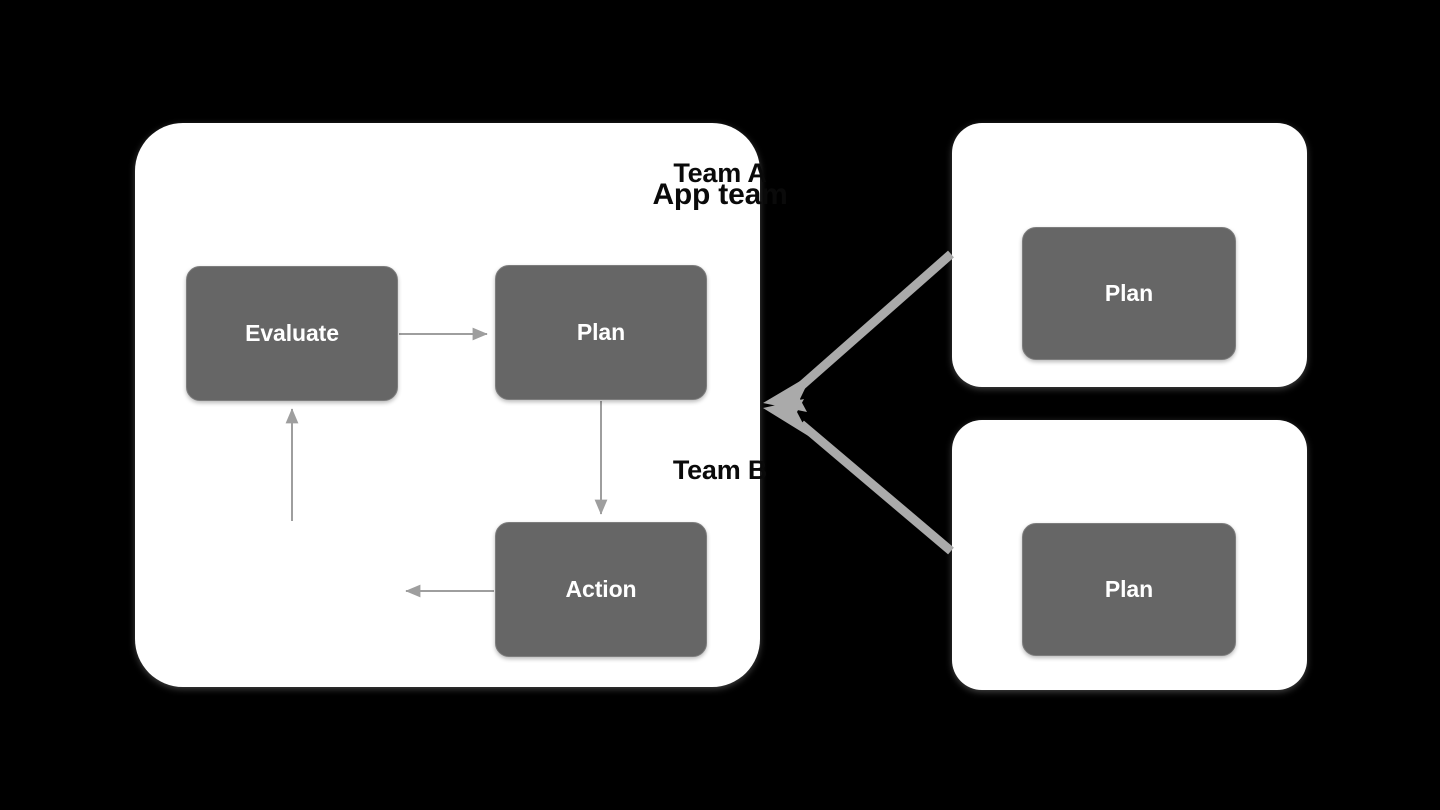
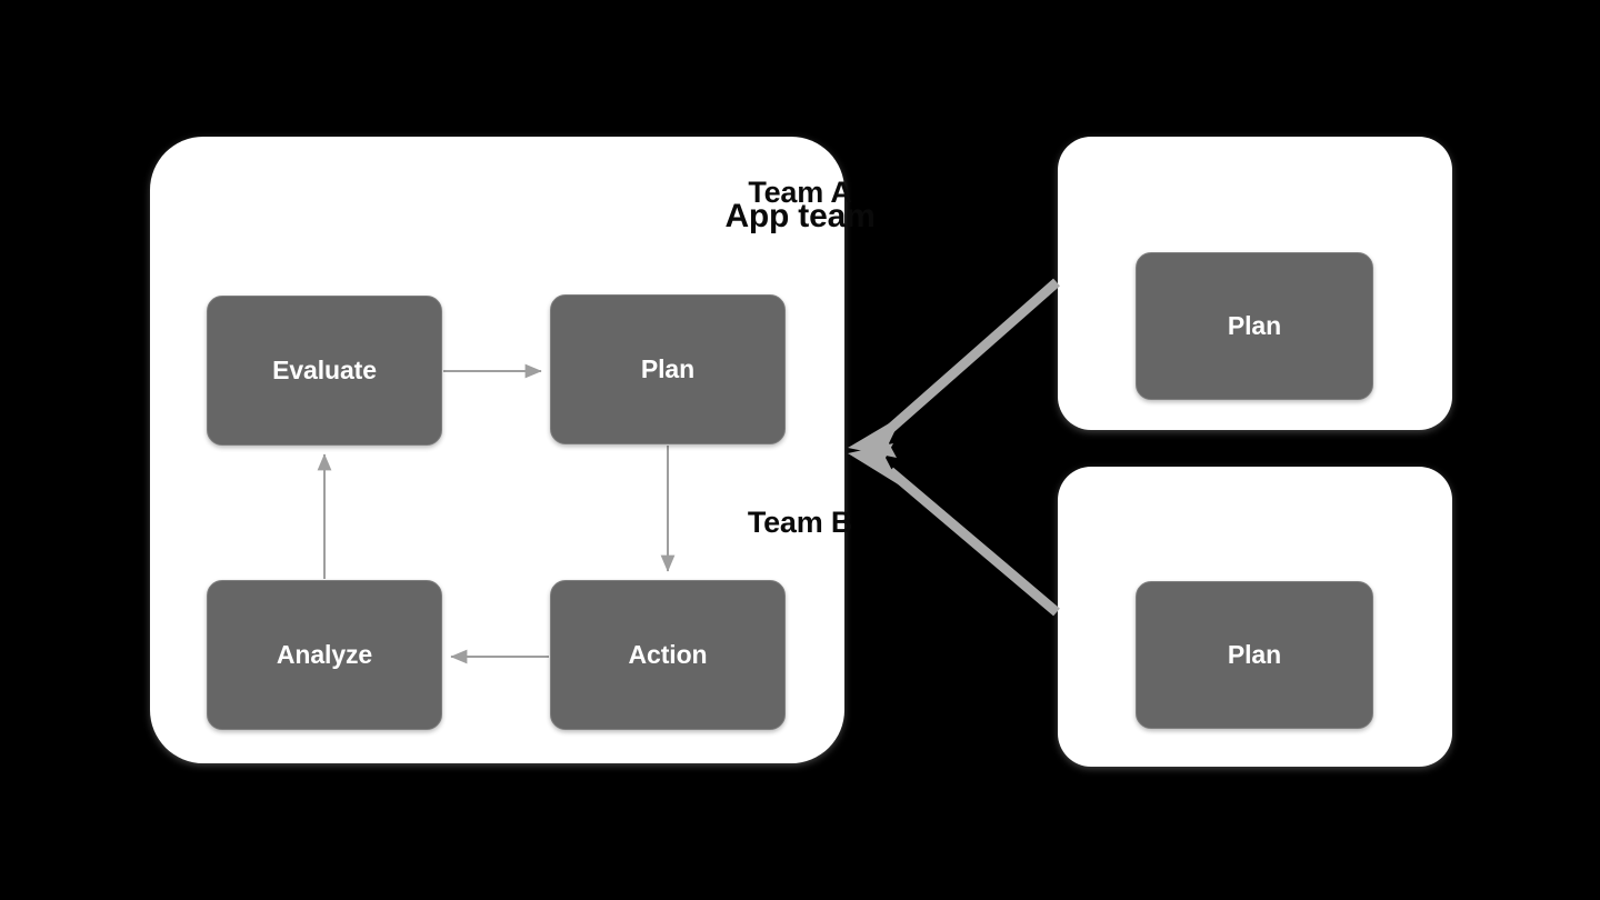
  App team
  Team A
  Team B
  Evaluate
  Plan
+ Analyze
  Action
  Plan
  Plan
